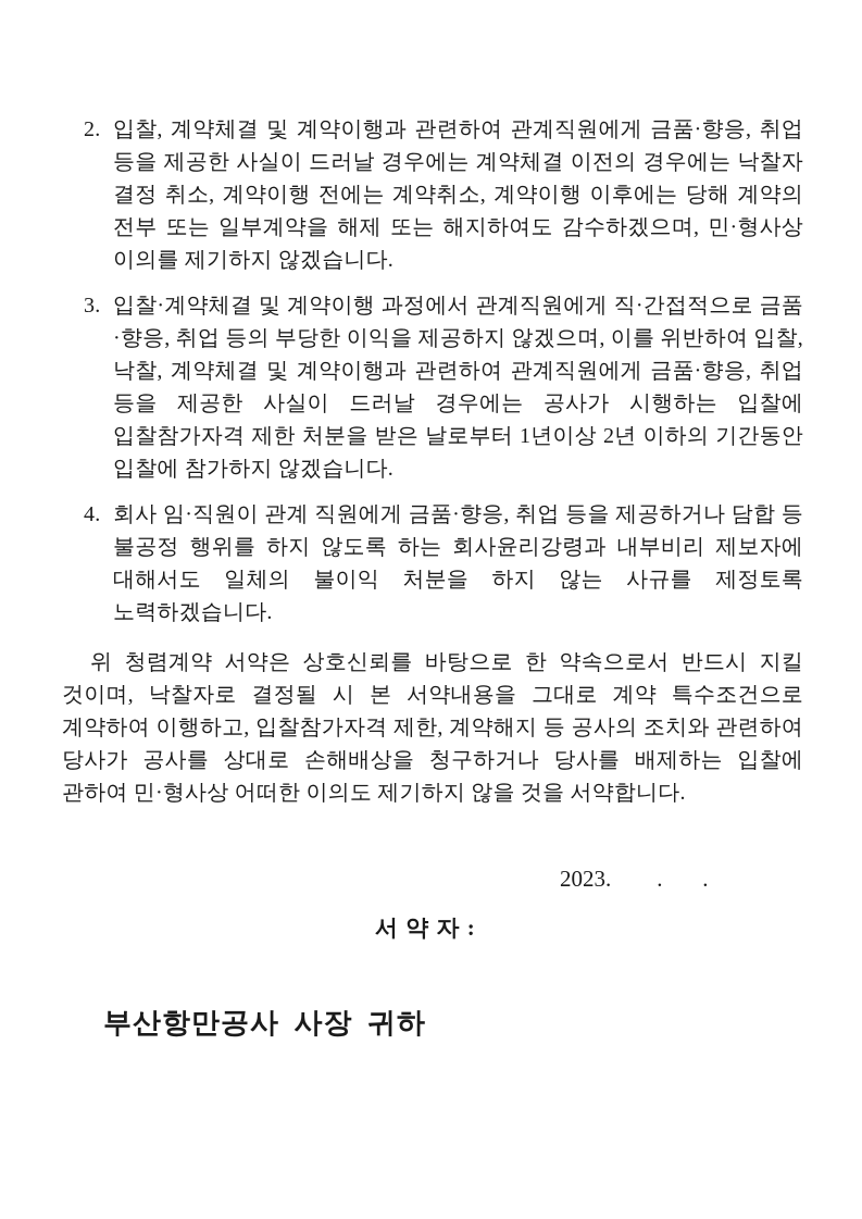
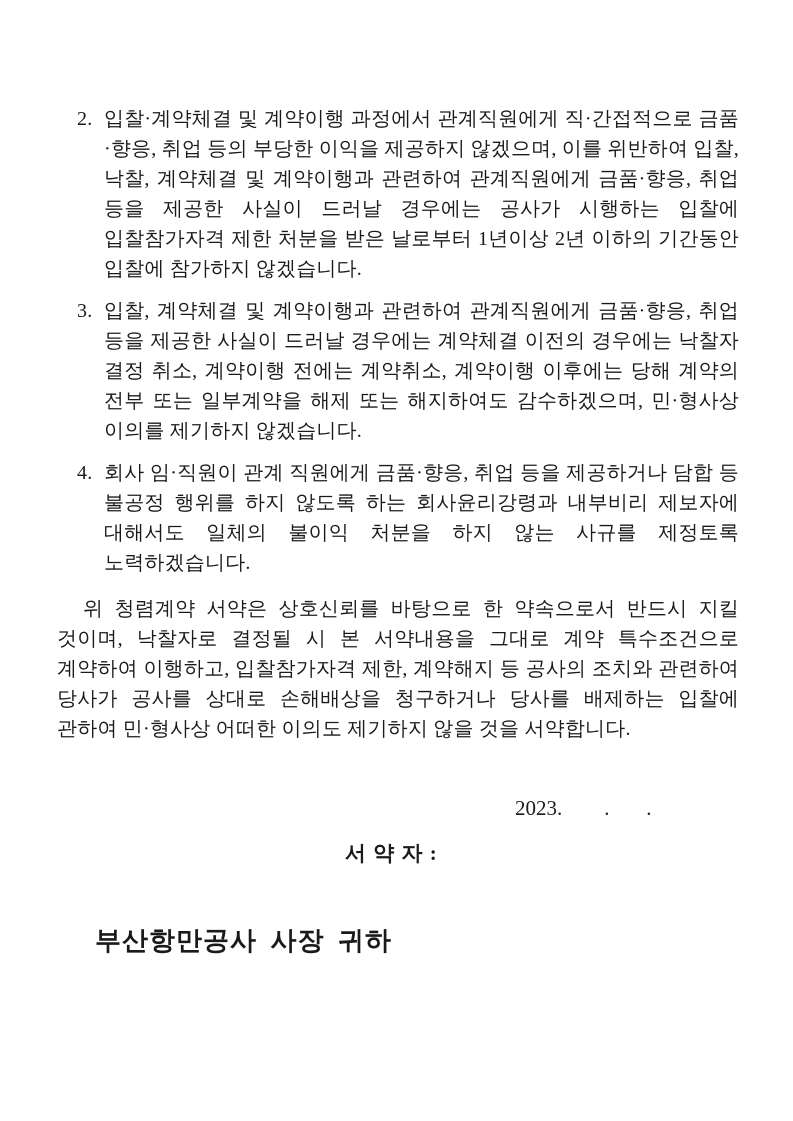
  2.
- 입찰, 계약체결 및 계약이행과 관련하여 관계직원에게 금품·향응, 취업 등을 제공한 사실이 드러날 경우에는 계약체결 이전의 경우에는 낙찰자 결정 취소, 계약이행 전에는 계약취소, 계약이행 이후에는 당해 계약의 전부 또는 일부계약을 해제 또는 해지하여도 감수하겠으며, 민·형사상 이의를 제기하지 않겠습니다.
+ 입찰·계약체결 및 계약이행 과정에서 관계직원에게 직·간접적으로 금품·향응, 취업 등의 부당한 이익을 제공하지 않겠으며, 이를 위반하여 입찰, 낙찰, 계약체결 및 계약이행과 관련하여 관계직원에게 금품·향응, 취업 등을 제공한 사실이 드러날 경우에는 공사가 시행하는 입찰에 입찰참가자격 제한 처분을 받은 날로부터 1년이상 2년 이하의 기간동안 입찰에 참가하지 않겠습니다.
  3.
- 입찰·계약체결 및 계약이행 과정에서 관계직원에게 직·간접적으로 금품·향응, 취업 등의 부당한 이익을 제공하지 않겠으며, 이를 위반하여 입찰, 낙찰, 계약체결 및 계약이행과 관련하여 관계직원에게 금품·향응, 취업 등을 제공한 사실이 드러날 경우에는 공사가 시행하는 입찰에 입찰참가자격 제한 처분을 받은 날로부터 1년이상 2년 이하의 기간동안 입찰에 참가하지 않겠습니다.
+ 입찰, 계약체결 및 계약이행과 관련하여 관계직원에게 금품·향응, 취업 등을 제공한 사실이 드러날 경우에는 계약체결 이전의 경우에는 낙찰자 결정 취소, 계약이행 전에는 계약취소, 계약이행 이후에는 당해 계약의 전부 또는 일부계약을 해제 또는 해지하여도 감수하겠으며, 민·형사상 이의를 제기하지 않겠습니다.
  4.
  회사 임·직원이 관계 직원에게 금품·향응, 취업 등을 제공하거나 담합 등 불공정 행위를 하지 않도록 하는 회사윤리강령과 내부비리 제보자에 대해서도 일체의 불이익 처분을 하지 않는 사규를 제정토록 노력하겠습니다.
  위 청렴계약 서약은 상호신뢰를 바탕으로 한 약속으로서 반드시 지킬 것이며, 낙찰자로 결정될 시 본 서약내용을 그대로 계약 특수조건으로 계약하여 이행하고, 입찰참가자격 제한, 계약해지 등 공사의 조치와 관련하여 당사가 공사를 상대로 손해배상을 청구하거나 당사를 배제하는 입찰에 관하여 민·형사상 어떠한 이의도 제기하지 않을 것을 서약합니다.
  2023. . .
  서 약 자 :
  부산항만공사 사장 귀하
